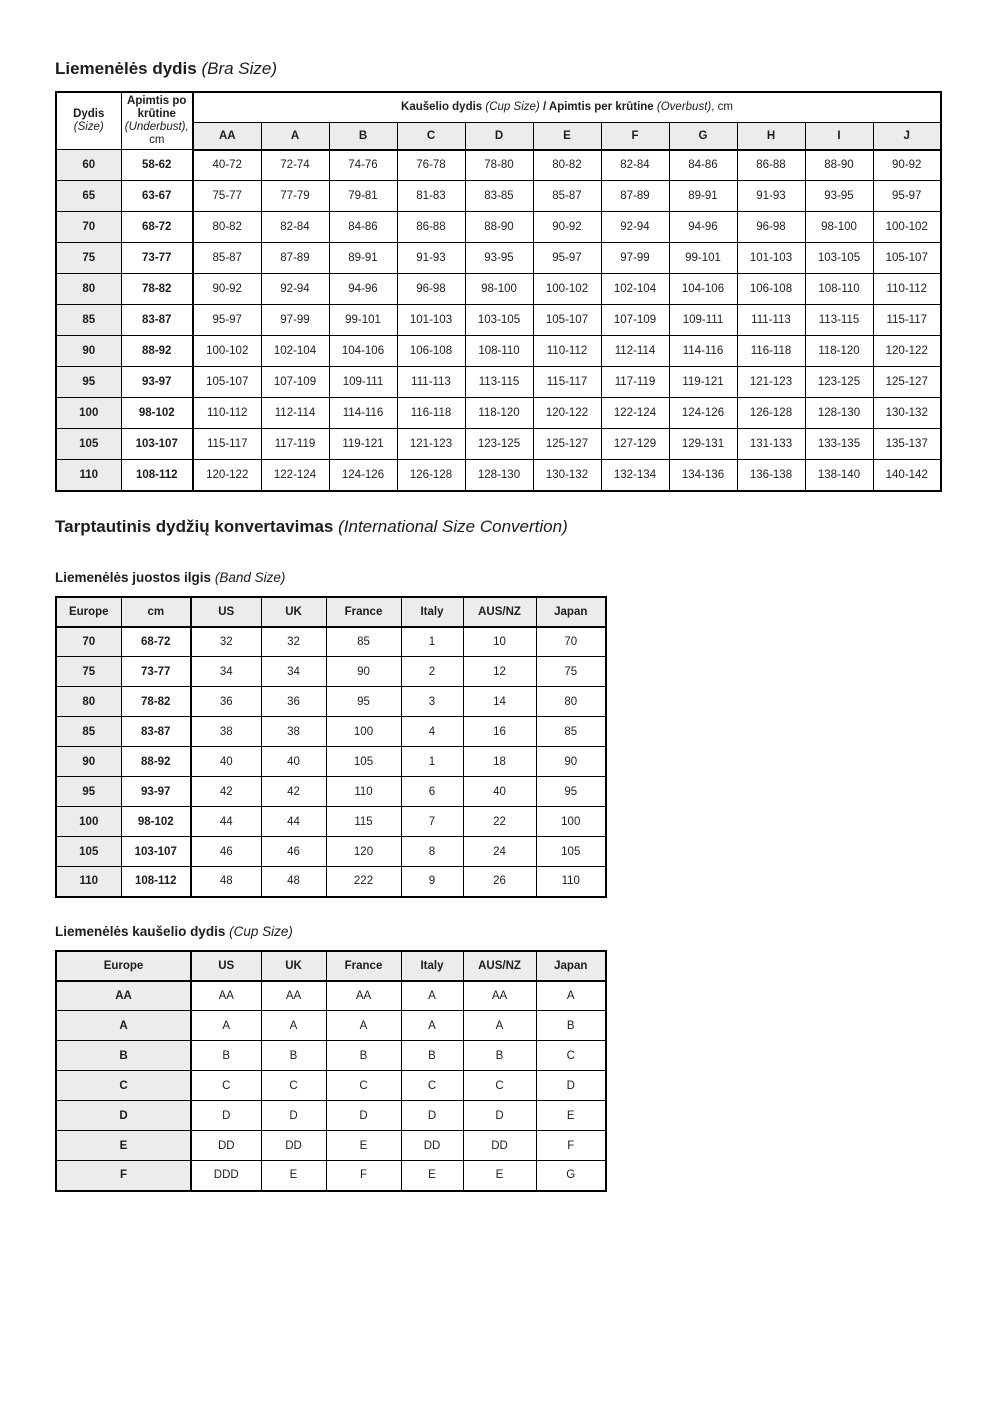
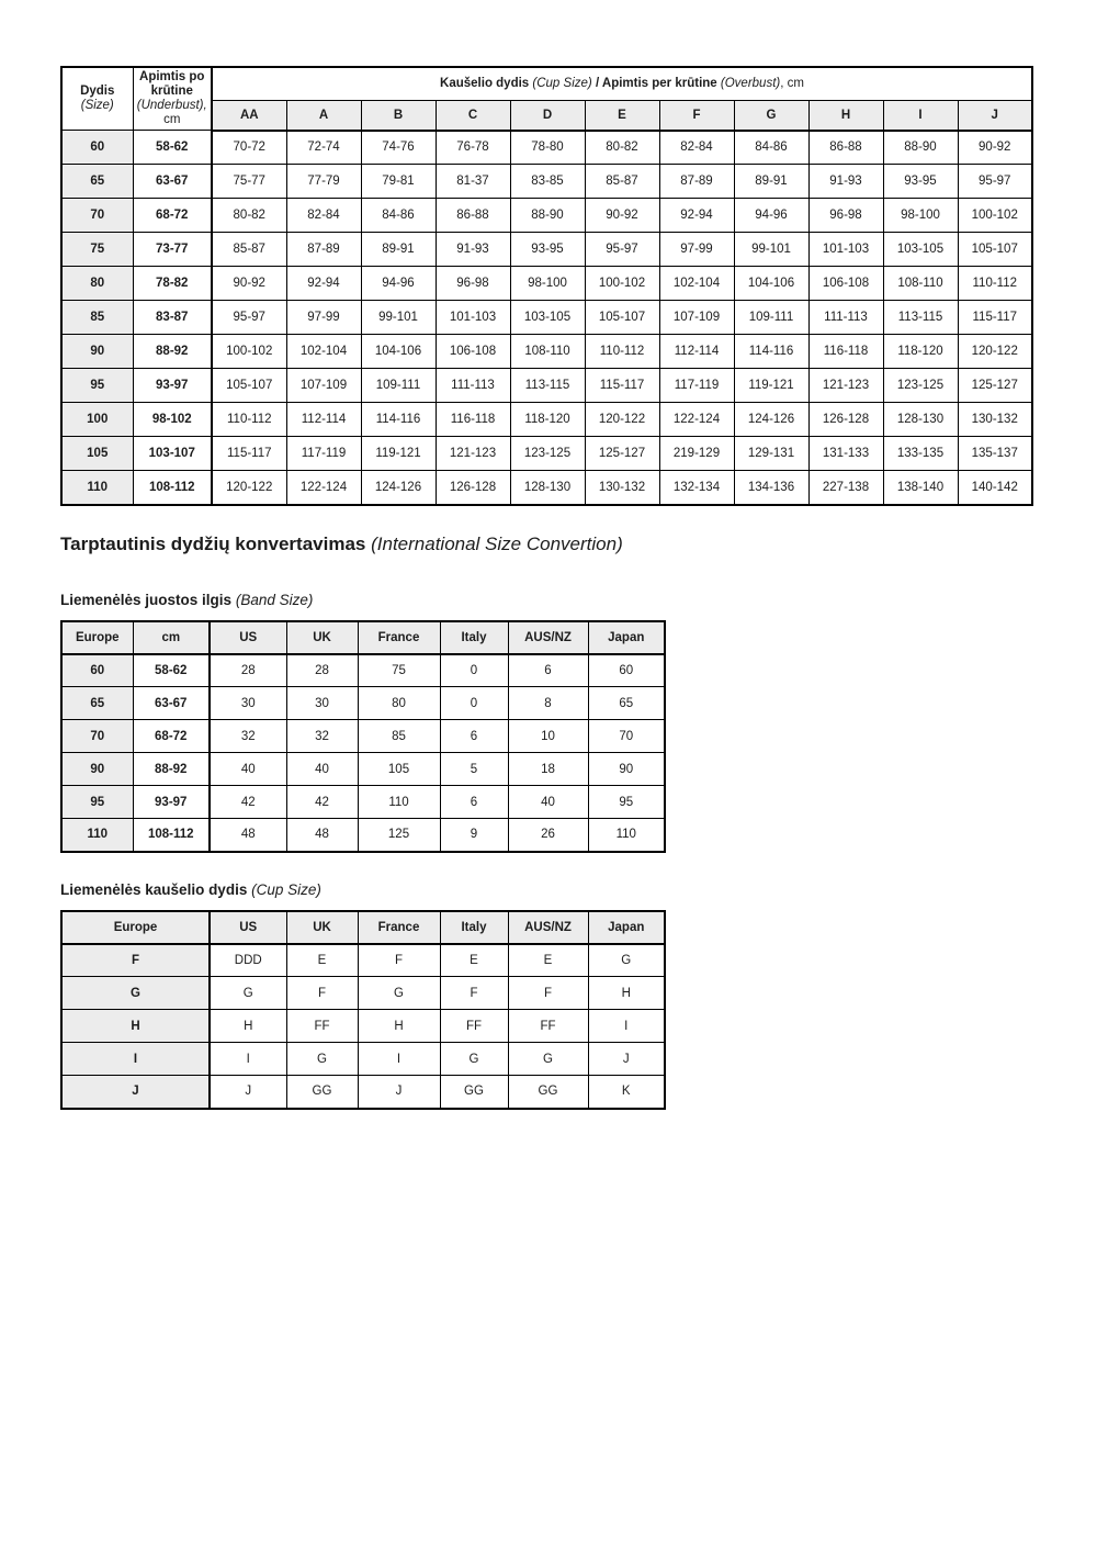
- Liemenėlės dydis (Bra Size)
  Dydis (Size)	Apimtis po krūtine (Underbust), cm	Kaušelio dydis (Cup Size) / Apimtis per krūtine (Overbust), cm
  AA	A	B	C	D	E	F	G	H	I	J
- 60	58-62	40-72	72-74	74-76	76-78	78-80	80-82	82-84	84-86	86-88	88-90	90-92
+ 60	58-62	70-72	72-74	74-76	76-78	78-80	80-82	82-84	84-86	86-88	88-90	90-92
- 65	63-67	75-77	77-79	79-81	81-83	83-85	85-87	87-89	89-91	91-93	93-95	95-97
+ 65	63-67	75-77	77-79	79-81	81-37	83-85	85-87	87-89	89-91	91-93	93-95	95-97
  70	68-72	80-82	82-84	84-86	86-88	88-90	90-92	92-94	94-96	96-98	98-100	100-102
  75	73-77	85-87	87-89	89-91	91-93	93-95	95-97	97-99	99-101	101-103	103-105	105-107
  80	78-82	90-92	92-94	94-96	96-98	98-100	100-102	102-104	104-106	106-108	108-110	110-112
  85	83-87	95-97	97-99	99-101	101-103	103-105	105-107	107-109	109-111	111-113	113-115	115-117
  90	88-92	100-102	102-104	104-106	106-108	108-110	110-112	112-114	114-116	116-118	118-120	120-122
  95	93-97	105-107	107-109	109-111	111-113	113-115	115-117	117-119	119-121	121-123	123-125	125-127
  100	98-102	110-112	112-114	114-116	116-118	118-120	120-122	122-124	124-126	126-128	128-130	130-132
- 105	103-107	115-117	117-119	119-121	121-123	123-125	125-127	127-129	129-131	131-133	133-135	135-137
+ 105	103-107	115-117	117-119	119-121	121-123	123-125	125-127	219-129	129-131	131-133	133-135	135-137
- 110	108-112	120-122	122-124	124-126	126-128	128-130	130-132	132-134	134-136	136-138	138-140	140-142
+ 110	108-112	120-122	122-124	124-126	126-128	128-130	130-132	132-134	134-136	227-138	138-140	140-142
  Tarptautinis dydžių konvertavimas (International Size Convertion)
  Liemenėlės juostos ilgis (Band Size)
  Europe	cm	US	UK	France	Italy	AUS/NZ	Japan
+ 60	58-62	28	28	75	0	6	60
+ 65	63-67	30	30	80	0	8	65
- 70	68-72	32	32	85	1	10	70
+ 70	68-72	32	32	85	6	10	70
- 75	73-77	34	34	90	2	12	75
- 80	78-82	36	36	95	3	14	80
- 85	83-87	38	38	100	4	16	85
- 90	88-92	40	40	105	1	18	90
+ 90	88-92	40	40	105	5	18	90
  95	93-97	42	42	110	6	40	95
- 100	98-102	44	44	115	7	22	100
- 105	103-107	46	46	120	8	24	105
- 110	108-112	48	48	222	9	26	110
+ 110	108-112	48	48	125	9	26	110
  Liemenėlės kaušelio dydis (Cup Size)
  Europe	US	UK	France	Italy	AUS/NZ	Japan
- AA	AA	AA	AA	A	AA	A
- A	A	A	A	A	A	B
- B	B	B	B	B	B	C
- C	C	C	C	C	C	D
- D	D	D	D	D	D	E
- E	DD	DD	E	DD	DD	F
  F	DDD	E	F	E	E	G
+ G	G	F	G	F	F	H
+ H	H	FF	H	FF	FF	I
+ I	I	G	I	G	G	J
+ J	J	GG	J	GG	GG	K
